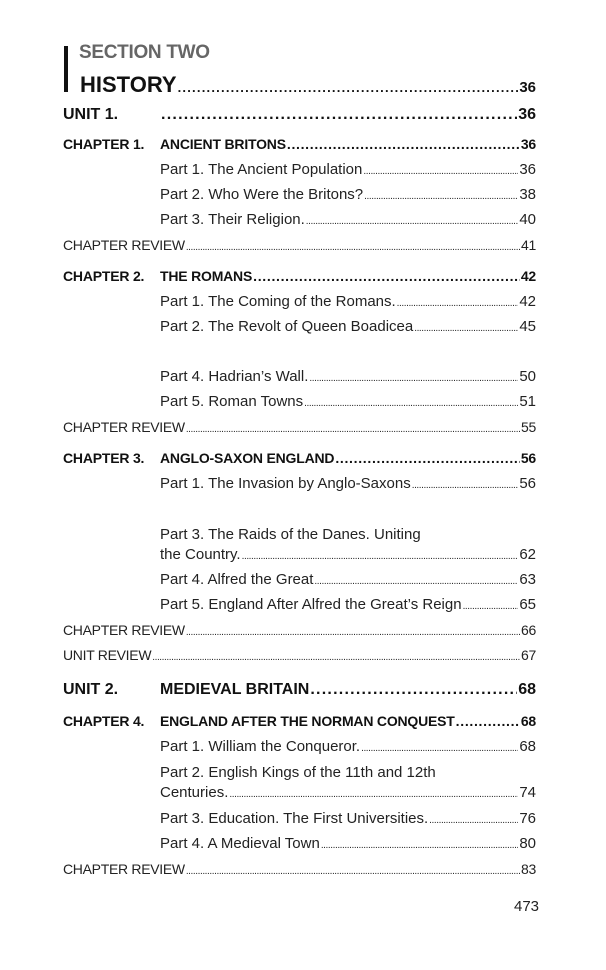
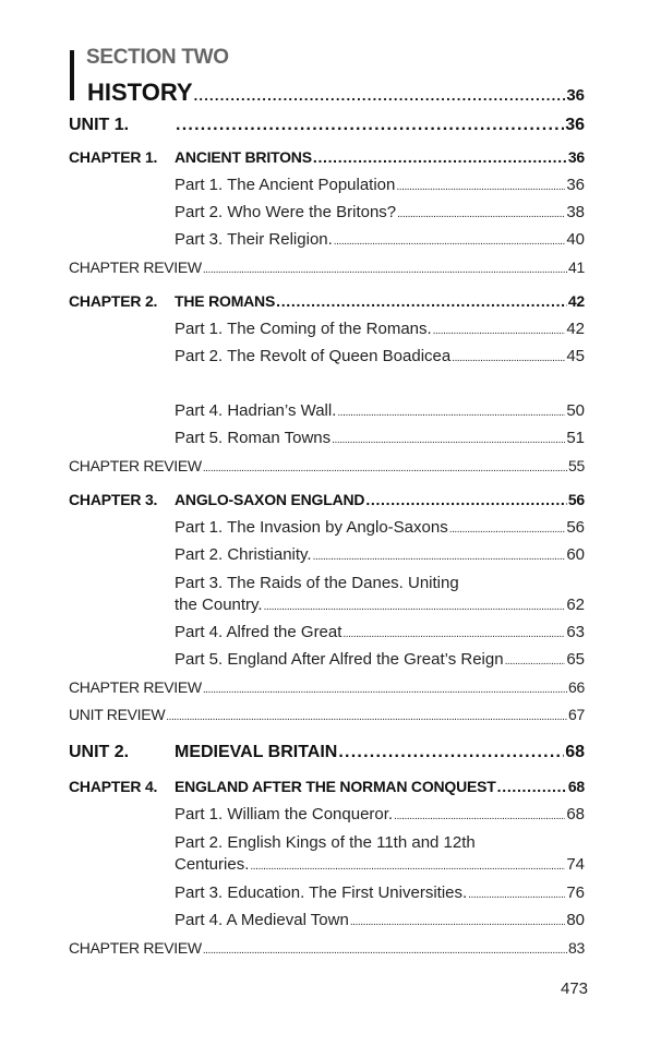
  SECTION TWO
  HISTORY
  36
  UNIT 1.
  36
  CHAPTER 1.
  ANCIENT BRITONS
  36
  Part 1. The Ancient Population
  36
  Part 2. Who Were the Britons?
  38
  Part 3. Their Religion.
  40
  CHAPTER REVIEW
  41
  CHAPTER 2.
  THE ROMANS
  42
  Part 1. The Coming of the Romans.
  42
  Part 2. The Revolt of Queen Boadicea
  45
  Part 4. Hadrian’s Wall.
  50
  Part 5. Roman Towns
  51
  CHAPTER REVIEW
  55
  CHAPTER 3.
  ANGLO-SAXON ENGLAND
  56
  Part 1. The Invasion by Anglo-Saxons
  56
+ Part 2. Christianity.
+ 60
  Part 3. The Raids of the Danes. Uniting
  the Country.
  62
  Part 4. Alfred the Great
  63
  Part 5. England After Alfred the Great’s Reign
  65
  CHAPTER REVIEW
  66
  UNIT REVIEW
  67
  UNIT 2.
  MEDIEVAL BRITAIN
  68
  CHAPTER 4.
  ENGLAND AFTER THE NORMAN CONQUEST
  68
  Part 1. William the Conqueror.
  68
  Part 2. English Kings of the 11th and 12th
  Centuries.
  74
  Part 3. Education. The First Universities.
  76
  Part 4. A Medieval Town
  80
  CHAPTER REVIEW
  83
  473
